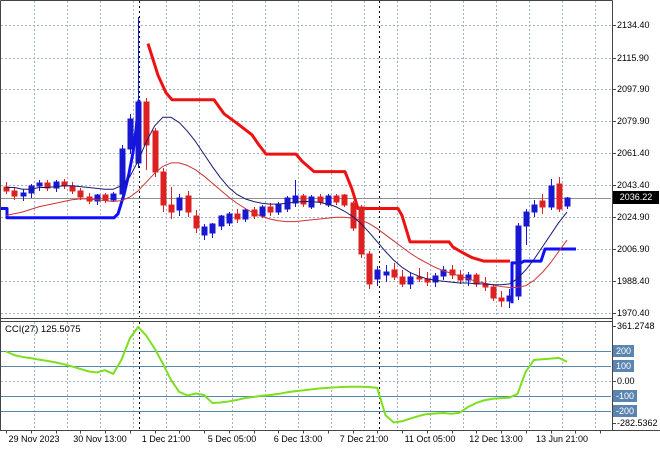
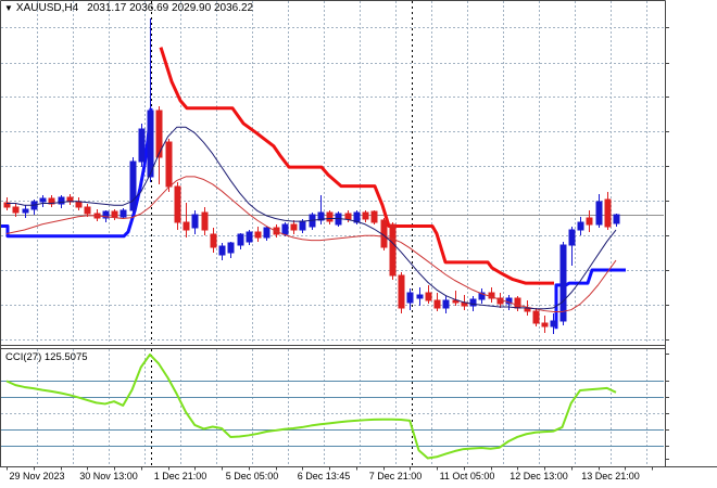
+ ▼ XAUUSD,H4 2031.17 2036.69 2029.90 2036.22
  CCI(27) 125.5075
- 2036.22
- 2134.40
- 2115.90
- 2097.90
- 2079.90
- 2061.40
- 2043.40
- 2024.90
- 2006.90
- 1988.40
- 1970.40
- 361.2748
- 200
- 100
- 0.00
- -100
- -200
- -282.5362
  29 Nov 2023
  30 Nov 13:00
  1 Dec 21:00
  5 Dec 05:00
- 6 Dec 13:00
+ 6 Dec 13:45
  7 Dec 21:00
  11 Oct 05:00
  12 Dec 13:00
- 13 Jun 21:00
+ 13 Dec 21:00
